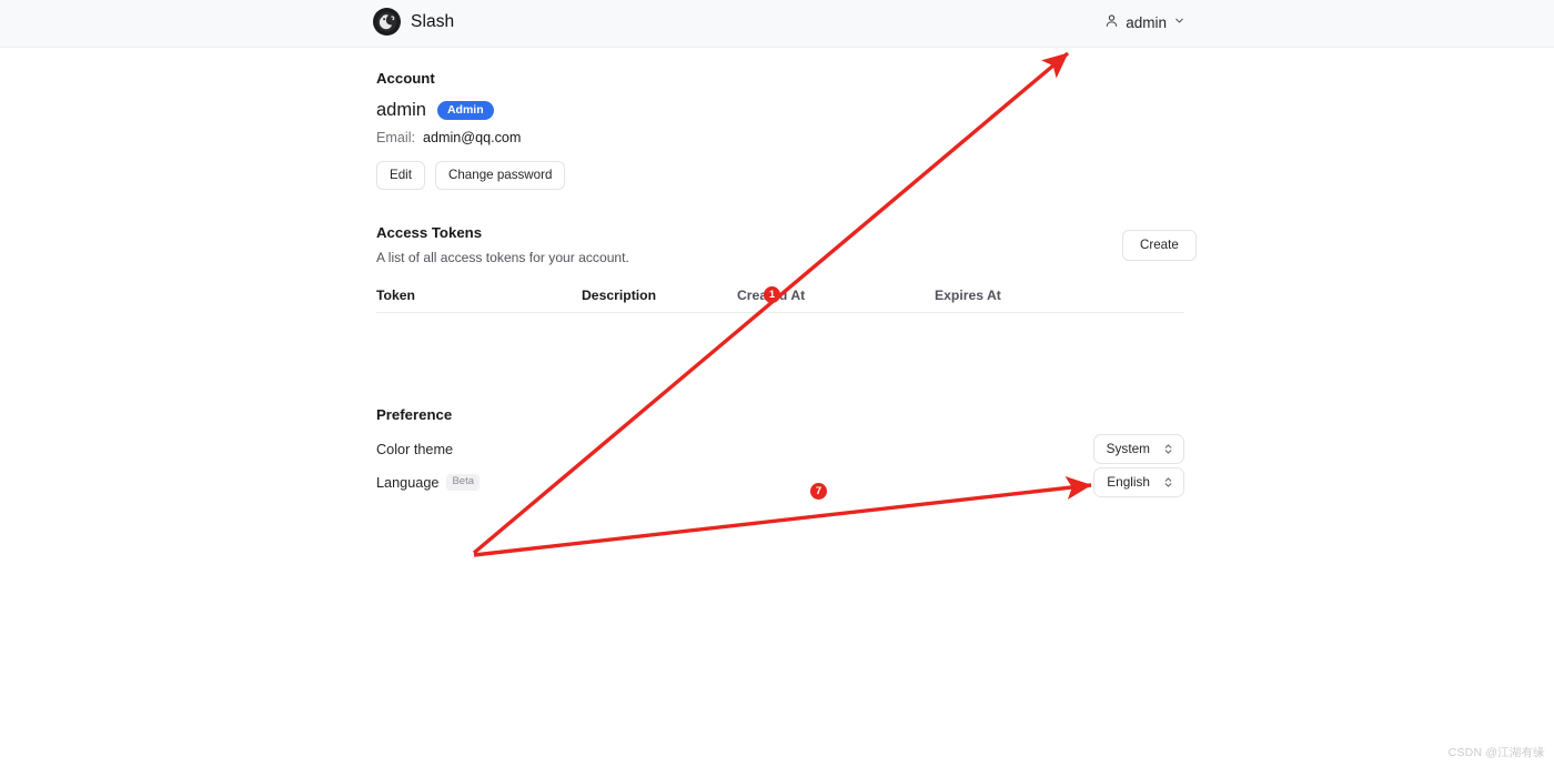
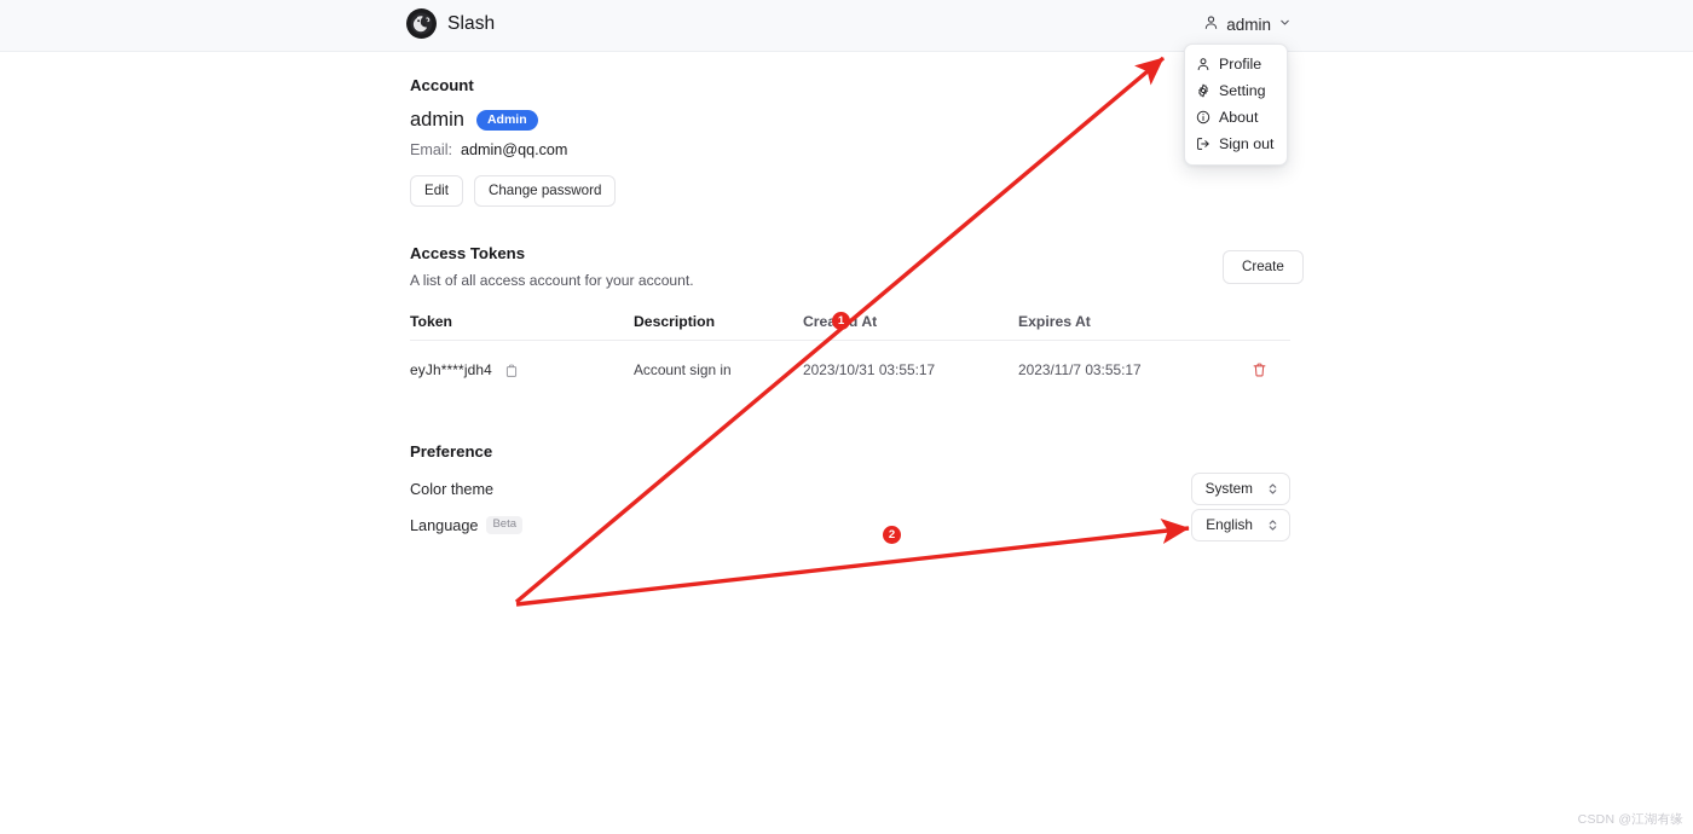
  Slash
  admin
+ Profile
+ Setting
+ About
+ Sign out
  Account
  admin
  Admin
  Email:
  admin@qq.com
  Edit
  Change password
  Access Tokens
- A list of all access tokens for your account.
+ A list of all access account for your account.
  Create
  Token
  Description
  Expires At
+ eyJh****jdh4
+ Account sign in
+ 2023/10/31 03:55:17
+ 2023/11/7 03:55:17
  Preference
  Color theme
  System
  Language
  Beta
  English
  1
- 7
+ 2
  CSDN @江湖有缘
